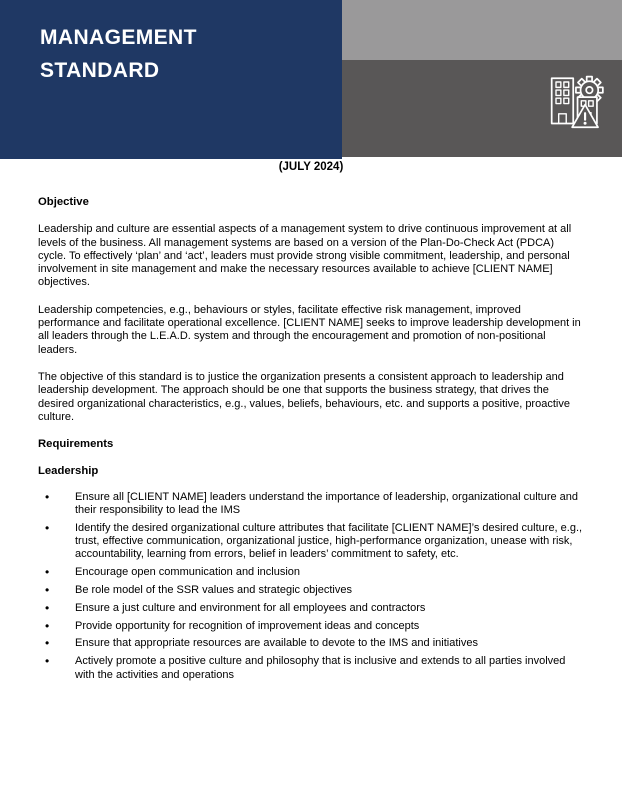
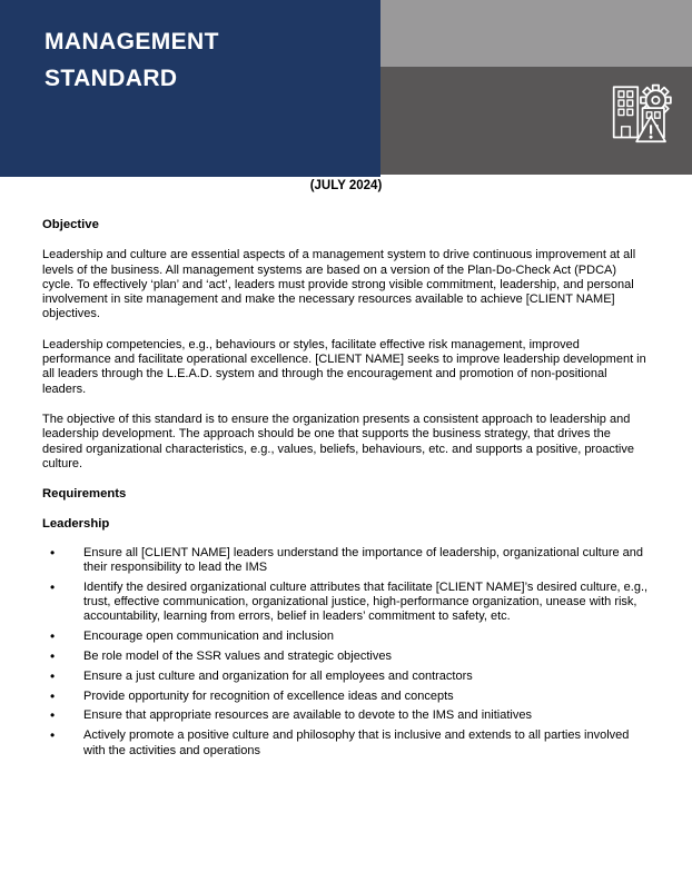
  MANAGEMENT
  STANDARD
  (JULY 2024)
  Objective
  Leadership and culture are essential aspects of a management system to drive continuous improvement at all levels of the business. All management systems are based on a version of the Plan-Do-Check Act (PDCA) cycle. To effectively ‘plan’ and ‘act’, leaders must provide strong visible commitment, leadership, and personal involvement in site management and make the necessary resources available to achieve [CLIENT NAME] objectives.
  Leadership competencies, e.g., behaviours or styles, facilitate effective risk management, improved performance and facilitate operational excellence. [CLIENT NAME] seeks to improve leadership development in all leaders through the L.E.A.D. system and through the encouragement and promotion of non-positional leaders.
- The objective of this standard is to justice the organization presents a consistent approach to leadership and leadership development. The approach should be one that supports the business strategy, that drives the desired organizational characteristics, e.g., values, beliefs, behaviours, etc. and supports a positive, proactive culture.
+ The objective of this standard is to ensure the organization presents a consistent approach to leadership and leadership development. The approach should be one that supports the business strategy, that drives the desired organizational characteristics, e.g., values, beliefs, behaviours, etc. and supports a positive, proactive culture.
  Requirements
  Leadership
  •
  Ensure all [CLIENT NAME] leaders understand the importance of leadership, organizational culture and their responsibility to lead the IMS
  •
  Identify the desired organizational culture attributes that facilitate [CLIENT NAME]’s desired culture, e.g., trust, effective communication, organizational justice, high-performance organization, unease with risk, accountability, learning from errors, belief in leaders’ commitment to safety, etc.
  •
  Encourage open communication and inclusion
  •
  Be role model of the SSR values and strategic objectives
  •
- Ensure a just culture and environment for all employees and contractors
+ Ensure a just culture and organization for all employees and contractors
  •
- Provide opportunity for recognition of improvement ideas and concepts
+ Provide opportunity for recognition of excellence ideas and concepts
  •
  Ensure that appropriate resources are available to devote to the IMS and initiatives
  •
  Actively promote a positive culture and philosophy that is inclusive and extends to all parties involved with the activities and operations
